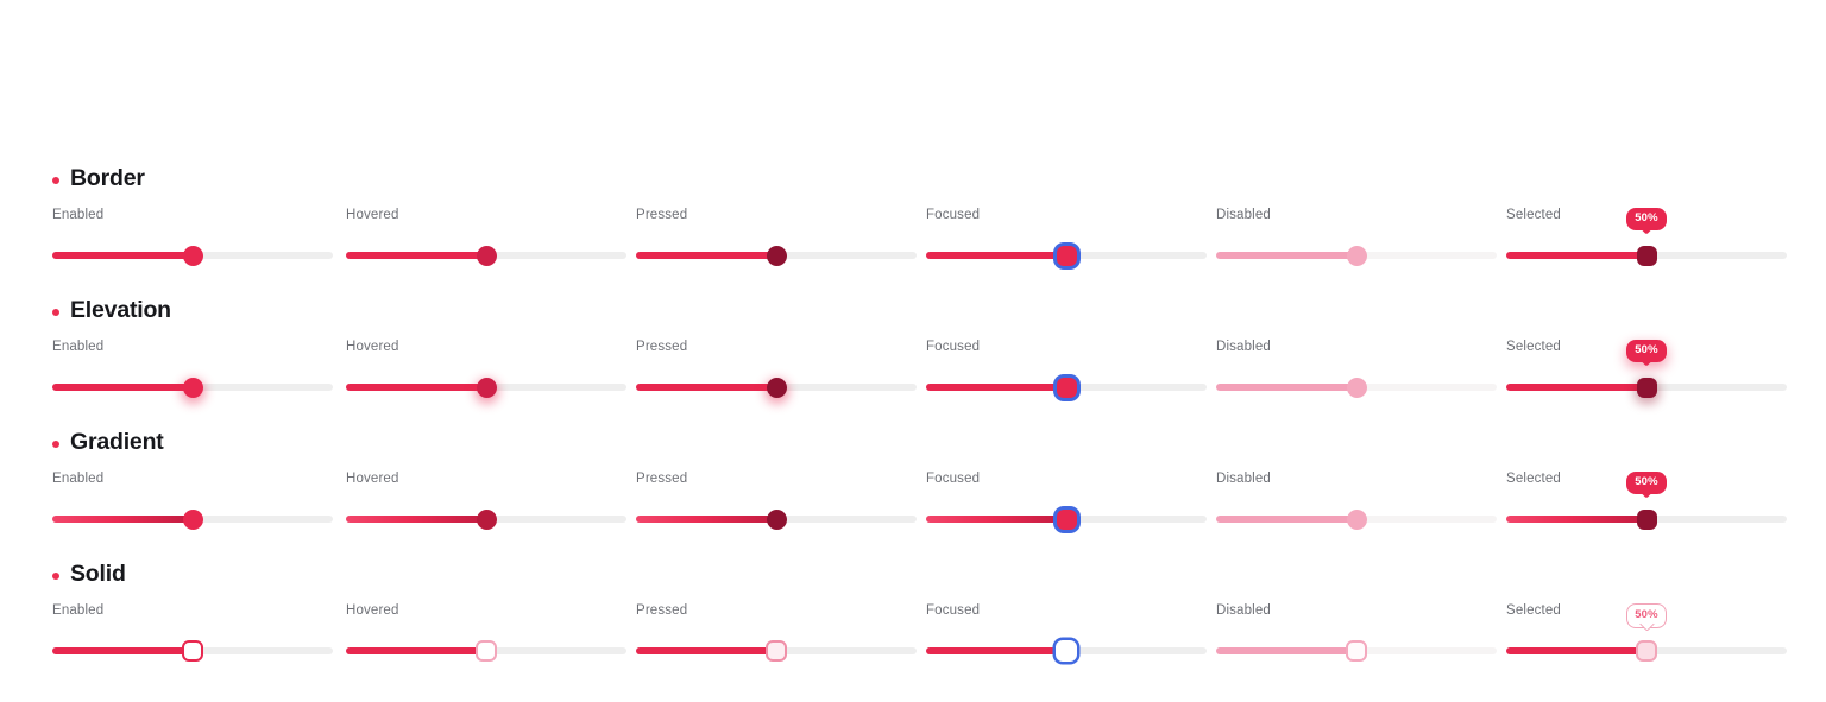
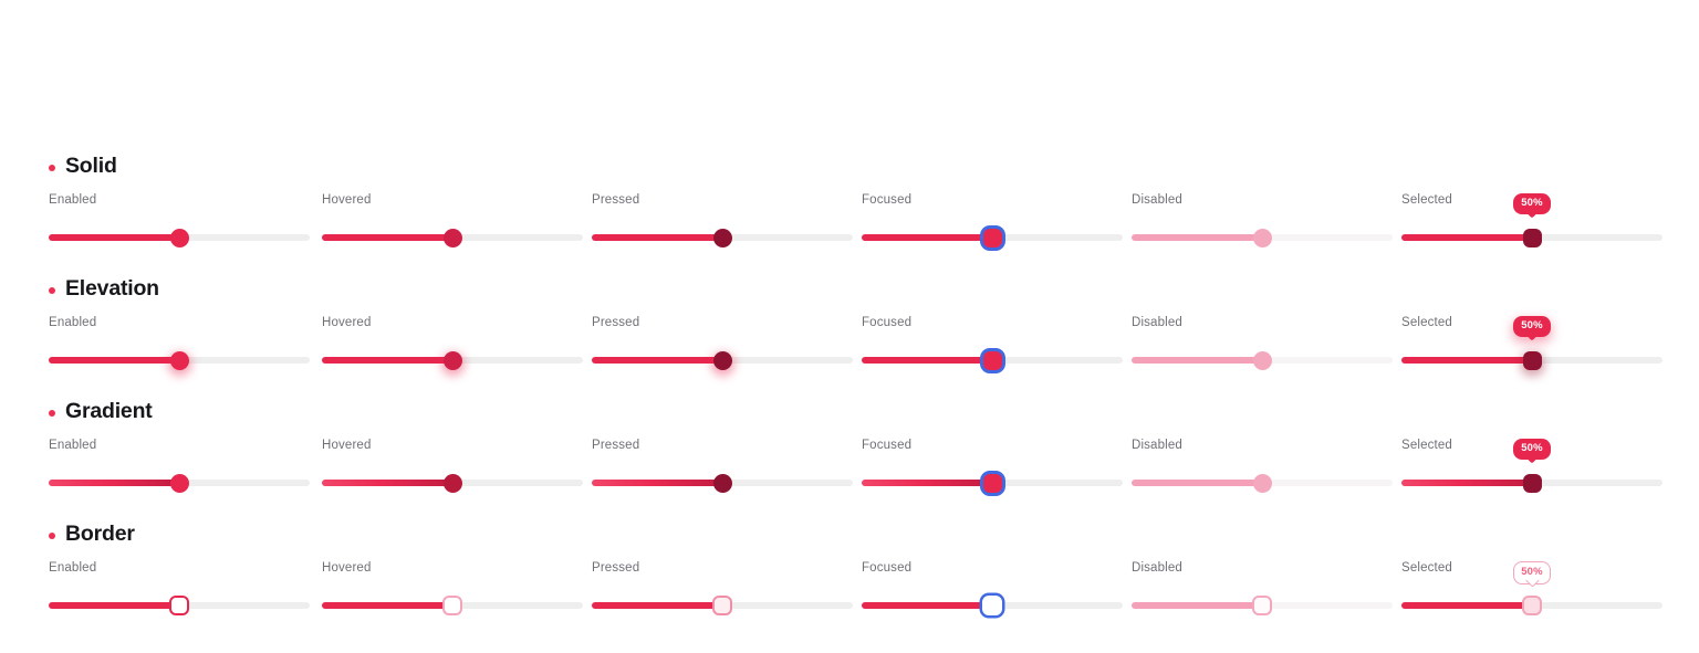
- Border
+ Solid
  Enabled
  Hovered
  Pressed
  Focused
  Disabled
  Selected
  50%
  Elevation
  Enabled
  Hovered
  Pressed
  Focused
  Disabled
  Selected
  50%
  Gradient
  Enabled
  Hovered
  Pressed
  Focused
  Disabled
  Selected
  50%
- Solid
+ Border
  Enabled
  Hovered
  Pressed
  Focused
  Disabled
  Selected
  50%
